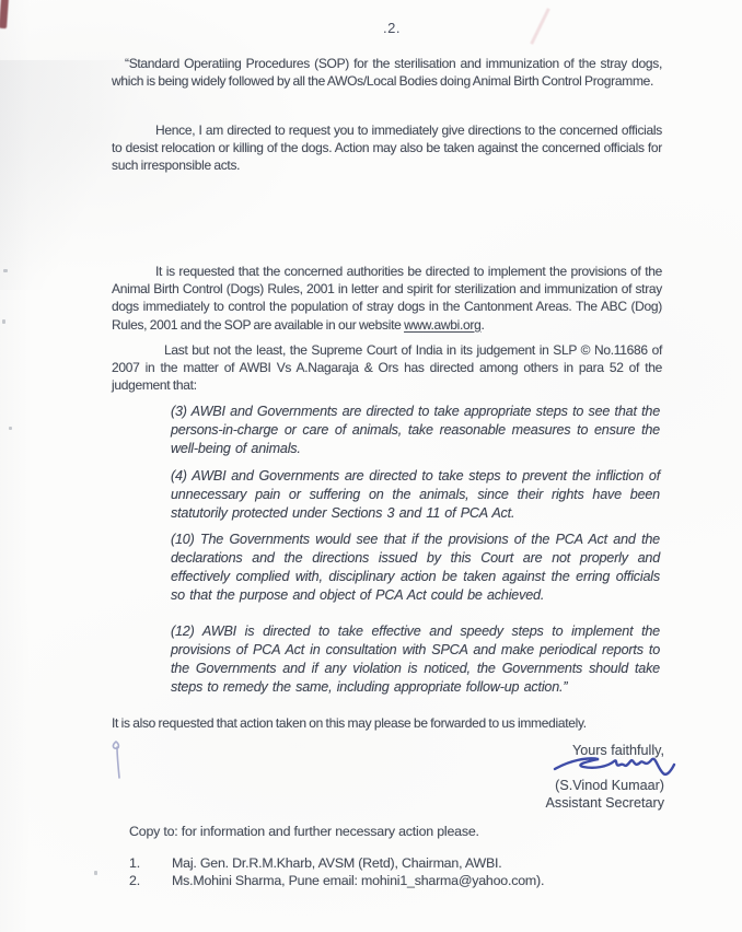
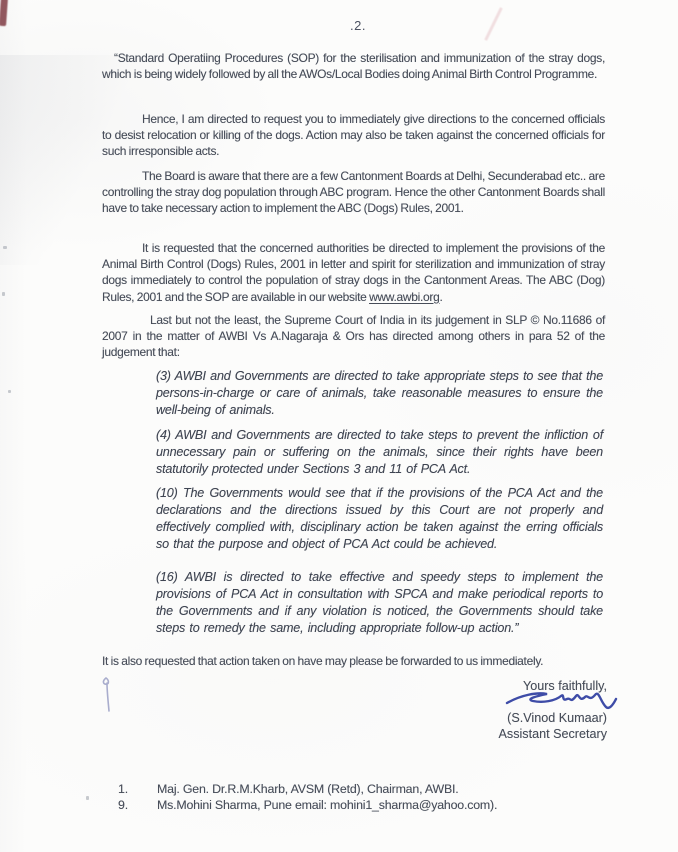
  .2.
  “Standard Operatiing Procedures (SOP) for the sterilisation and immunization of the stray dogs, which is being widely followed by all the AWOs/Local Bodies doing Animal Birth Control Programme.
  Hence, I am directed to request you to immediately give directions to the concerned officials to desist relocation or killing of the dogs. Action may also be taken against the concerned officials for such irresponsible acts.
+ The Board is aware that there are a few Cantonment Boards at Delhi, Secunderabad etc.. are controlling the stray dog population through ABC program. Hence the other Cantonment Boards shall have to take necessary action to implement the ABC (Dogs) Rules, 2001.
  It is requested that the concerned authorities be directed to implement the provisions of the Animal Birth Control (Dogs) Rules, 2001 in letter and spirit for sterilization and immunization of stray dogs immediately to control the population of stray dogs in the Cantonment Areas. The ABC (Dog) Rules, 2001 and the SOP are available in our website www.awbi.org.
  Last but not the least, the Supreme Court of India in its judgement in SLP © No.11686 of 2007 in the matter of AWBI Vs A.Nagaraja & Ors has directed among others in para 52 of the judgement that:
  (3) AWBI and Governments are directed to take appropriate steps to see that the persons-in-charge or care of animals, take reasonable measures to ensure the well-being of animals.
  (4) AWBI and Governments are directed to take steps to prevent the infliction of unnecessary pain or suffering on the animals, since their rights have been statutorily protected under Sections 3 and 11 of PCA Act.
  (10) The Governments would see that if the provisions of the PCA Act and the declarations and the directions issued by this Court are not properly and effectively complied with, disciplinary action be taken against the erring officials so that the purpose and object of PCA Act could be achieved.
- (12) AWBI is directed to take effective and speedy steps to implement the provisions of PCA Act in consultation with SPCA and make periodical reports to the Governments and if any violation is noticed, the Governments should take steps to remedy the same, including appropriate follow-up action.”
+ (16) AWBI is directed to take effective and speedy steps to implement the provisions of PCA Act in consultation with SPCA and make periodical reports to the Governments and if any violation is noticed, the Governments should take steps to remedy the same, including appropriate follow-up action.”
- It is also requested that action taken on this may please be forwarded to us immediately.
+ It is also requested that action taken on have may please be forwarded to us immediately.
  Yours faithfully,
  (S.Vinod Kumaar)
  Assistant Secretary
- Copy to: for information and further necessary action please.
  1.
  Maj. Gen. Dr.R.M.Kharb, AVSM (Retd), Chairman, AWBI.
- 2.
+ 9.
  Ms.Mohini Sharma, Pune email: mohini1_sharma@yahoo.com).
